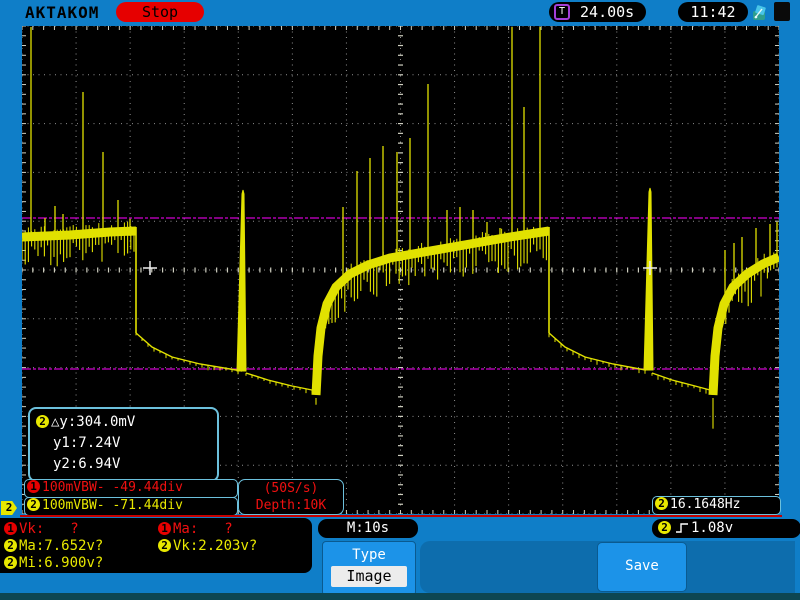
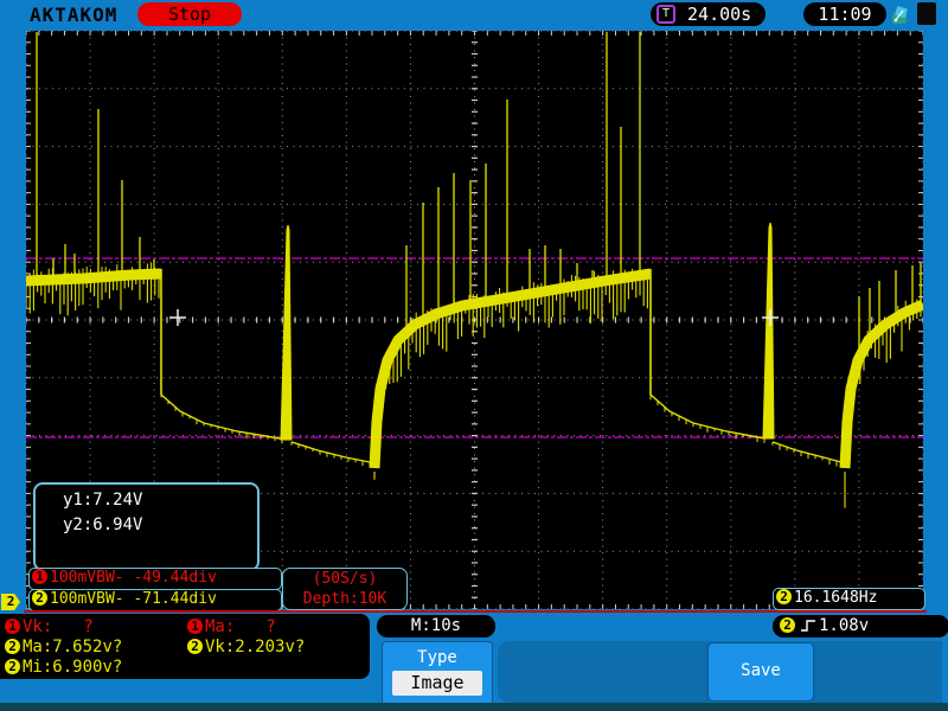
  AKTAKOM
  Stop
  T 24.00s
- 11:42
+ 11:09
  2
- 2 △y:304.0mV
  y1:7.24V
  y2:6.94V
  1 100mVBW- -49.44div
  2 100mVBW- -71.44div
  (50S/s)
  Depth:10K
  2 16.1648Hz
  1 Vk: ?
  1 Ma: ?
  2 Ma:7.652v?
  2 Vk:2.203v?
  2 Mi:6.900v?
  M:10s
  Type
  Image
  Save
  2 1.08v
